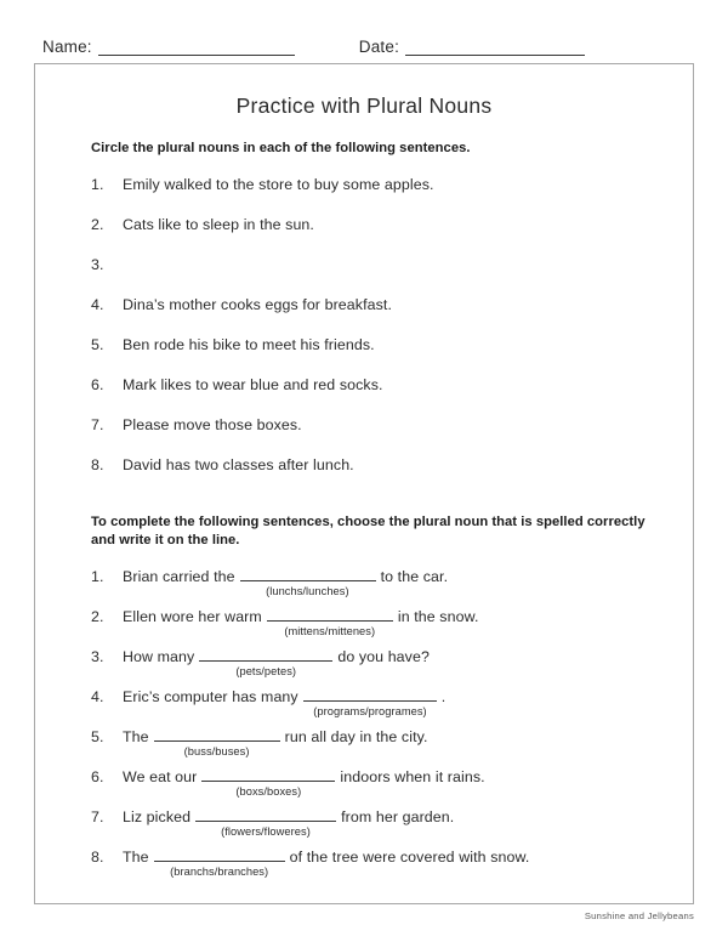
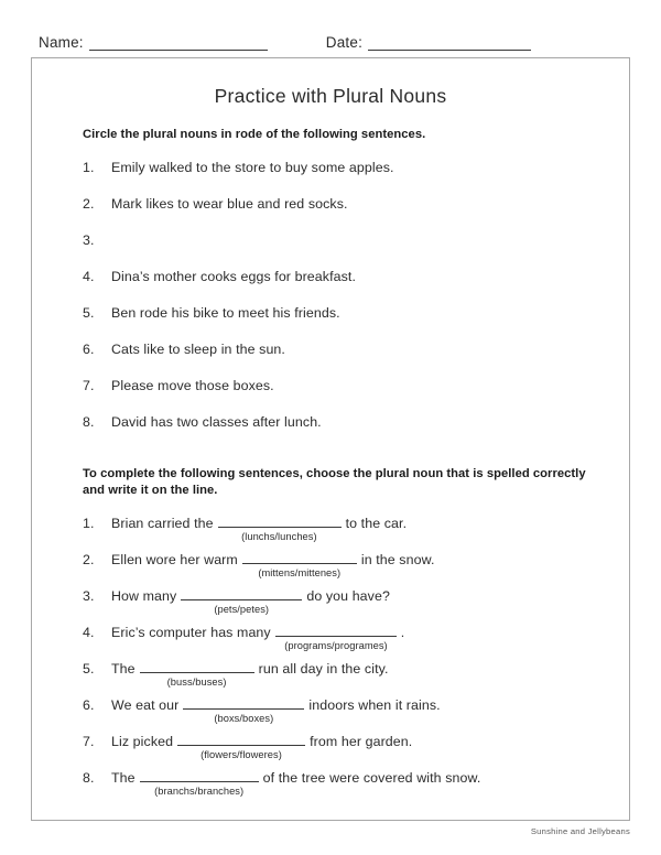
  Name:
  Date:
  Practice with Plural Nouns
- Circle the plural nouns in each of the following sentences.
+ Circle the plural nouns in rode of the following sentences.
  1.
  Emily walked to the store to buy some apples.
  2.
- Cats like to sleep in the sun.
+ Mark likes to wear blue and red socks.
  3.
  4.
  Dina’s mother cooks eggs for breakfast.
  5.
  Ben rode his bike to meet his friends.
  6.
- Mark likes to wear blue and red socks.
+ Cats like to sleep in the sun.
  7.
  Please move those boxes.
  8.
  David has two classes after lunch.
  To complete the following sentences, choose the plural noun that is spelled correctly and write it on the line.
  1.
  Brian carried the
  to the car.
  (lunchs/lunches)
  2.
  Ellen wore her warm
  in the snow.
  (mittens/mittenes)
  3.
  How many
  do you have?
  (pets/petes)
  4.
  Eric’s computer has many
  .
  (programs/programes)
  5.
  The
  run all day in the city.
  (buss/buses)
  6.
  We eat our
  indoors when it rains.
  (boxs/boxes)
  7.
  Liz picked
  from her garden.
  (flowers/floweres)
  8.
  The
  of the tree were covered with snow.
  (branchs/branches)
  Sunshine and Jellybeans
